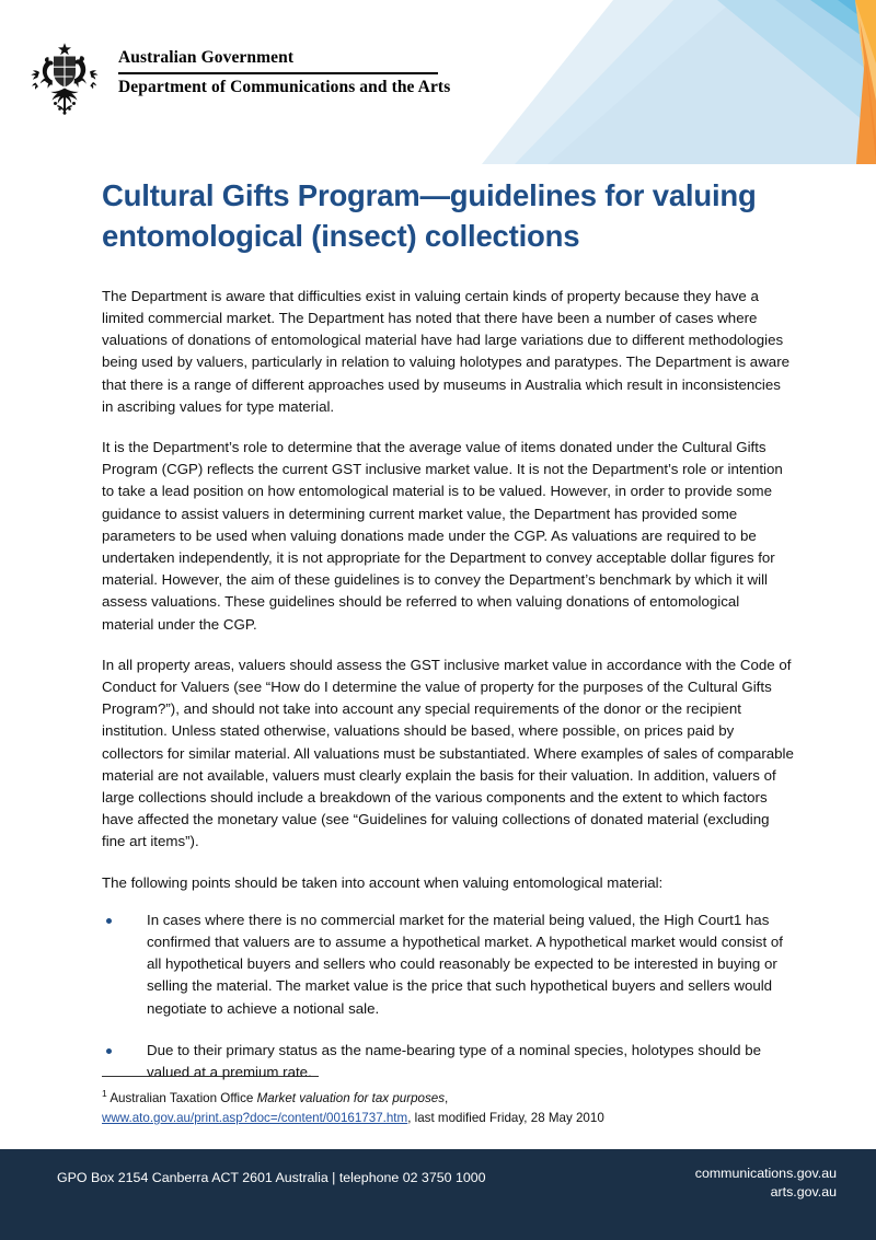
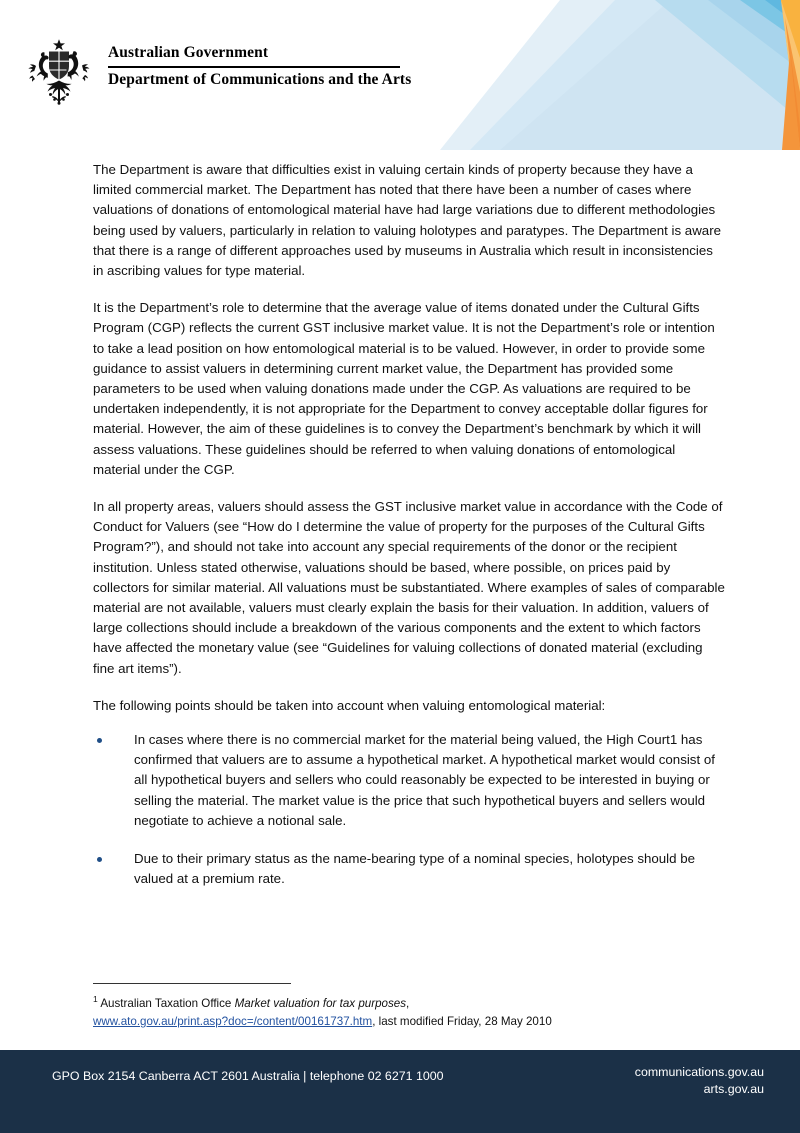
  Australian Government
  Department of Communications and the Arts
- Cultural Gifts Program—guidelines for valuing entomological (insect) collections
  The Department is aware that difficulties exist in valuing certain kinds of property because they have a limited commercial market. The Department has noted that there have been a number of cases where valuations of donations of entomological material have had large variations due to different methodologies being used by valuers, particularly in relation to valuing holotypes and paratypes. The Department is aware that there is a range of different approaches used by museums in Australia which result in inconsistencies in ascribing values for type material.
  It is the Department’s role to determine that the average value of items donated under the Cultural Gifts Program (CGP) reflects the current GST inclusive market value. It is not the Department’s role or intention to take a lead position on how entomological material is to be valued. However, in order to provide some guidance to assist valuers in determining current market value, the Department has provided some parameters to be used when valuing donations made under the CGP. As valuations are required to be undertaken independently, it is not appropriate for the Department to convey acceptable dollar figures for material. However, the aim of these guidelines is to convey the Department’s benchmark by which it will assess valuations. These guidelines should be referred to when valuing donations of entomological material under the CGP.
  In all property areas, valuers should assess the GST inclusive market value in accordance with the Code of Conduct for Valuers (see “How do I determine the value of property for the purposes of the Cultural Gifts Program?”), and should not take into account any special requirements of the donor or the recipient institution. Unless stated otherwise, valuations should be based, where possible, on prices paid by collectors for similar material. All valuations must be substantiated. Where examples of sales of comparable material are not available, valuers must clearly explain the basis for their valuation. In addition, valuers of large collections should include a breakdown of the various components and the extent to which factors have affected the monetary value (see “Guidelines for valuing collections of donated material (excluding fine art items”).
  The following points should be taken into account when valuing entomological material:
  In cases where there is no commercial market for the material being valued, the High Court1 has confirmed that valuers are to assume a hypothetical market. A hypothetical market would consist of all hypothetical buyers and sellers who could reasonably be expected to be interested in buying or selling the material. The market value is the price that such hypothetical buyers and sellers would negotiate to achieve a notional sale.
  Due to their primary status as the name-bearing type of a nominal species, holotypes should be valued at a premium rate.
  1 Australian Taxation Office Market valuation for tax purposes,
  www.ato.gov.au/print.asp?doc=/content/00161737.htm, last modified Friday, 28 May 2010
- GPO Box 2154 Canberra ACT 2601 Australia | telephone 02 3750 1000
+ GPO Box 2154 Canberra ACT 2601 Australia | telephone 02 6271 1000
  communications.gov.au
  arts.gov.au
